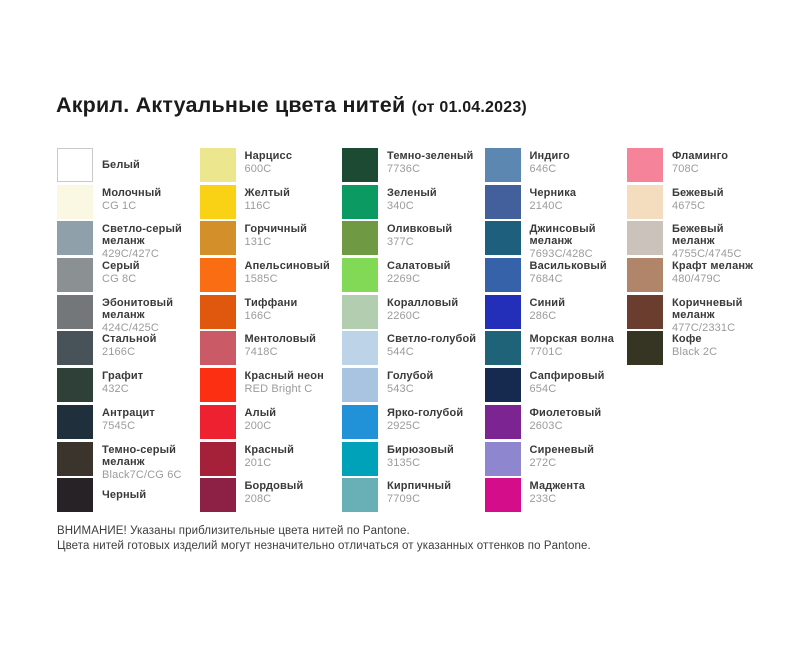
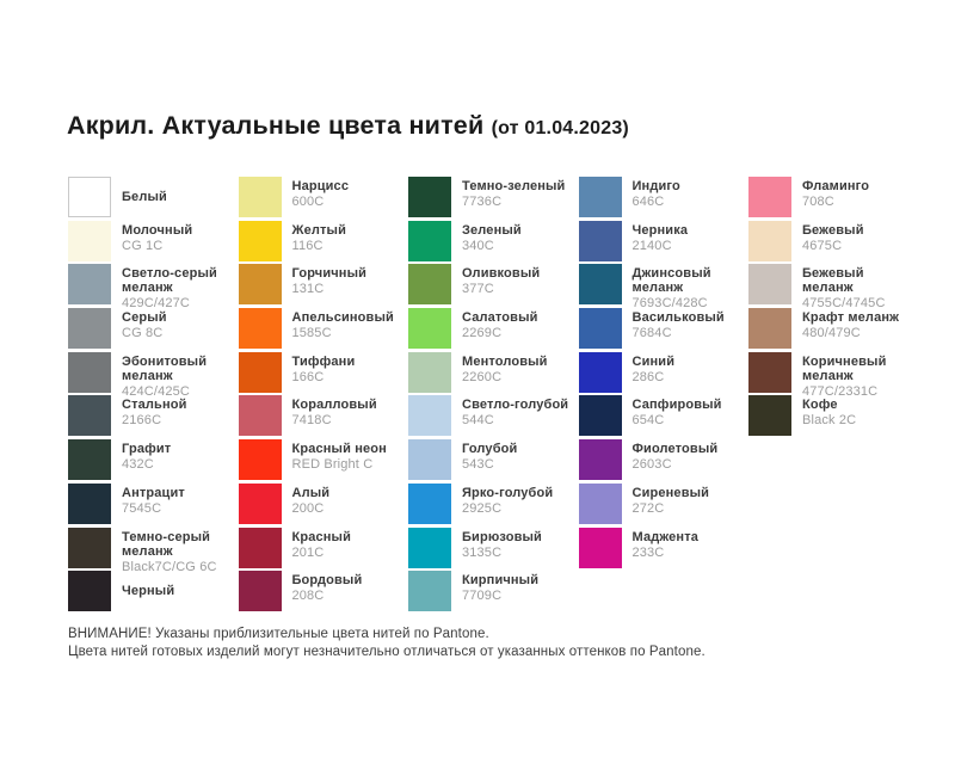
  Акрил. Актуальные цвета нитей (от 01.04.2023)
  Белый
  Молочный
  CG 1C
  Светло-серый
  меланж
  429C/427C
  Серый
  CG 8C
  Эбонитовый
  меланж
  424C/425C
  Стальной
  2166C
  Графит
  432C
  Антрацит
  7545C
  Темно-серый
  меланж
  Black7C/CG 6C
  Черный
  Нарцисс
  600C
  Желтый
  116C
  Горчичный
  131C
  Апельсиновый
  1585C
  Тиффани
  166C
- Ментоловый
+ Коралловый
  7418C
  Красный неон
  RED Bright C
  Алый
  200C
  Красный
  201C
  Бордовый
  208C
  Темно-зеленый
  7736C
  Зеленый
  340C
  Оливковый
  377C
  Салатовый
  2269C
- Коралловый
+ Ментоловый
  2260C
  Светло-голубой
  544C
  Голубой
  543C
  Ярко-голубой
  2925C
  Бирюзовый
  3135C
  Кирпичный
  7709C
  Индиго
  646C
  Черника
  2140C
  Джинсовый
  меланж
  7693C/428C
  Васильковый
  7684C
  Синий
  286C
- Морская волна
- 7701C
  Сапфировый
  654C
  Фиолетовый
  2603C
  Сиреневый
  272C
  Маджента
  233C
  Фламинго
  708C
  Бежевый
  4675C
  Бежевый
  меланж
  4755C/4745C
  Крафт меланж
  480/479C
  Коричневый
  меланж
  477C/2331C
  Кофе
  Black 2C
  ВНИМАНИЕ! Указаны приблизительные цвета нитей по Pantone.
  Цвета нитей готовых изделий могут незначительно отличаться от указанных оттенков по Pantone.
